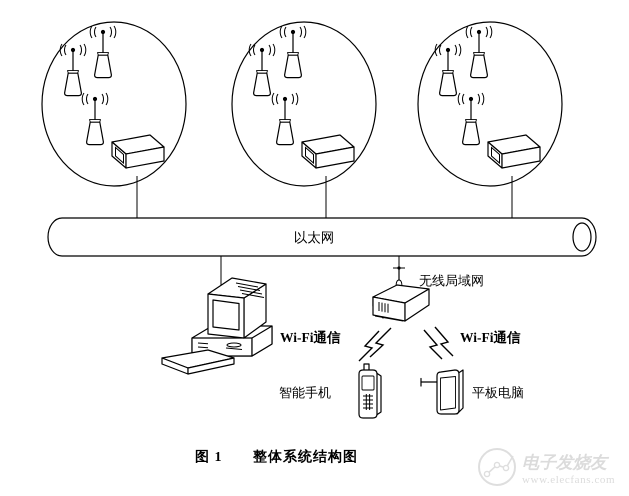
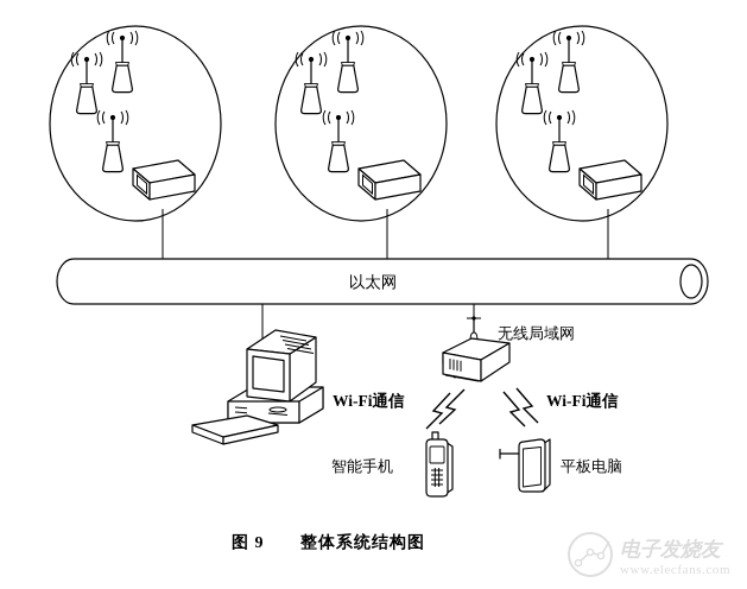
  以太网
  无线局域网
  Wi-Fi通信
  Wi-Fi通信
  智能手机
  平板电脑
- 图 1
+ 图 9
  整体系统结构图
  电子发烧友
  www.elecfans.com
